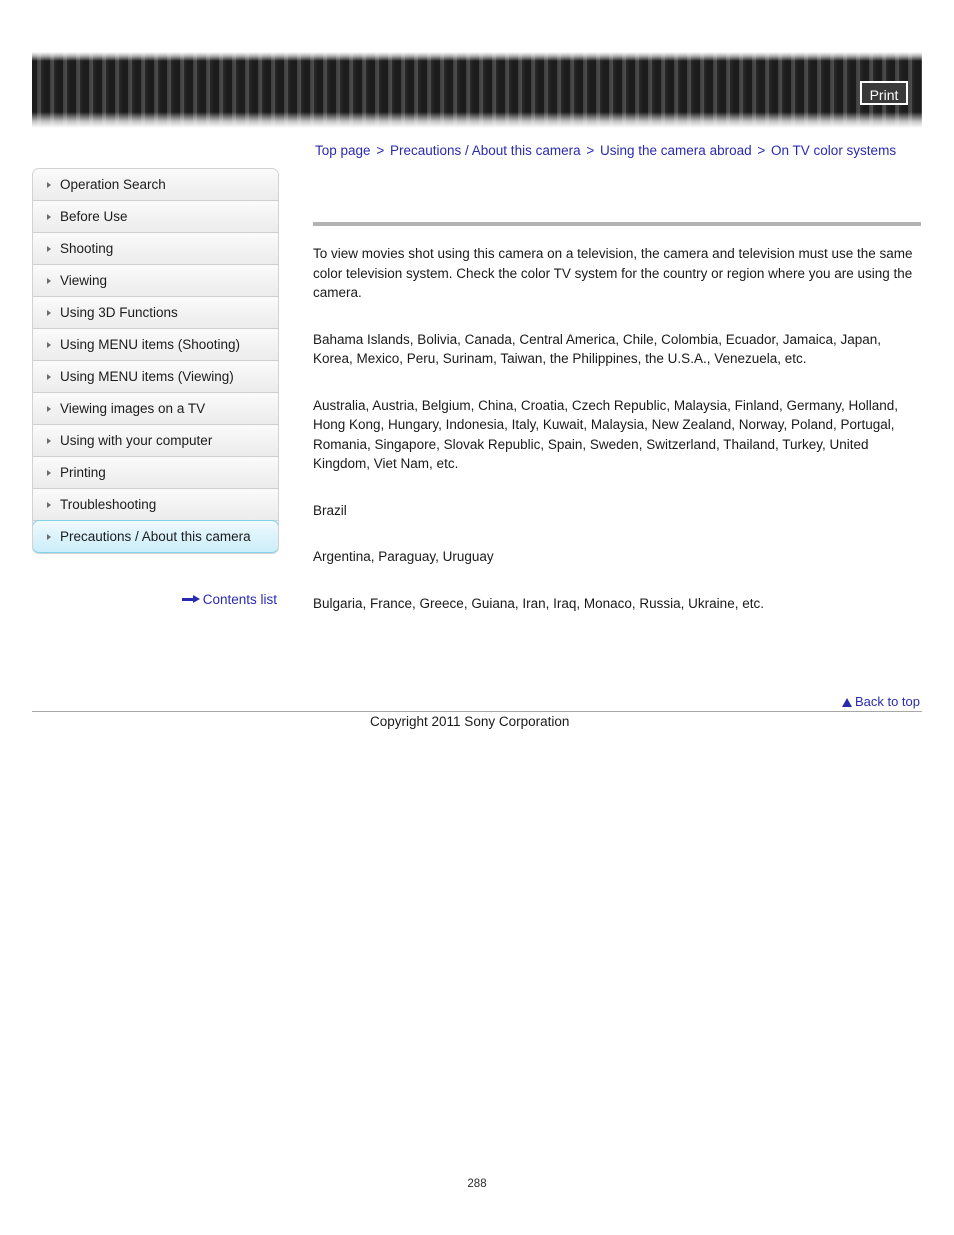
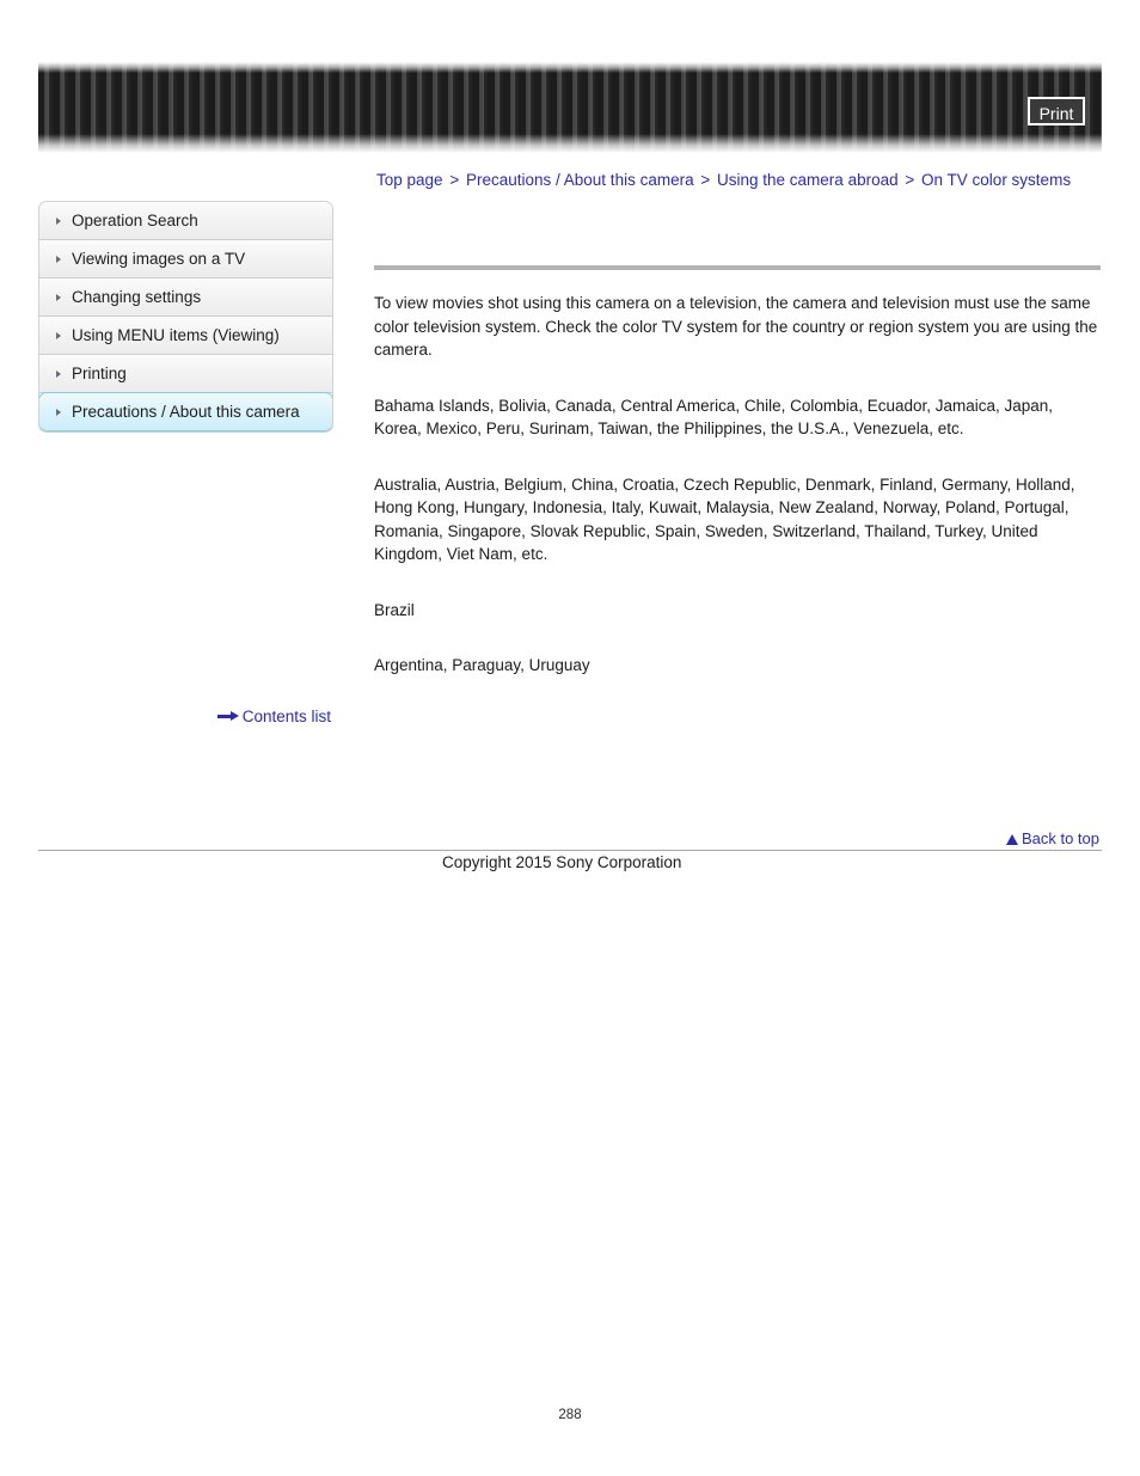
  Print
  Top page > Precautions / About this camera > Using the camera abroad > On TV color systems
  Operation Search
- Before Use
- Shooting
- Viewing
- Using 3D Functions
- Using MENU items (Shooting)
- Using MENU items (Viewing)
+ Viewing images on a TV
+ Changing settings
- Viewing images on a TV
+ Using MENU items (Viewing)
- Using with your computer
  Printing
- Troubleshooting
  Precautions / About this camera
  Contents list
- To view movies shot using this camera on a television, the camera and television must use the same color television system. Check the color TV system for the country or region where you are using the camera.
+ To view movies shot using this camera on a television, the camera and television must use the same color television system. Check the color TV system for the country or region system you are using the camera.
  Bahama Islands, Bolivia, Canada, Central America, Chile, Colombia, Ecuador, Jamaica, Japan, Korea, Mexico, Peru, Surinam, Taiwan, the Philippines, the U.S.A., Venezuela, etc.
- Australia, Austria, Belgium, China, Croatia, Czech Republic, Malaysia, Finland, Germany, Holland, Hong Kong, Hungary, Indonesia, Italy, Kuwait, Malaysia, New Zealand, Norway, Poland, Portugal, Romania, Singapore, Slovak Republic, Spain, Sweden, Switzerland, Thailand, Turkey, United Kingdom, Viet Nam, etc.
+ Australia, Austria, Belgium, China, Croatia, Czech Republic, Denmark, Finland, Germany, Holland, Hong Kong, Hungary, Indonesia, Italy, Kuwait, Malaysia, New Zealand, Norway, Poland, Portugal, Romania, Singapore, Slovak Republic, Spain, Sweden, Switzerland, Thailand, Turkey, United Kingdom, Viet Nam, etc.
  Brazil
  Argentina, Paraguay, Uruguay
- Bulgaria, France, Greece, Guiana, Iran, Iraq, Monaco, Russia, Ukraine, etc.
  Back to top
- Copyright 2011 Sony Corporation
+ Copyright 2015 Sony Corporation
  288
